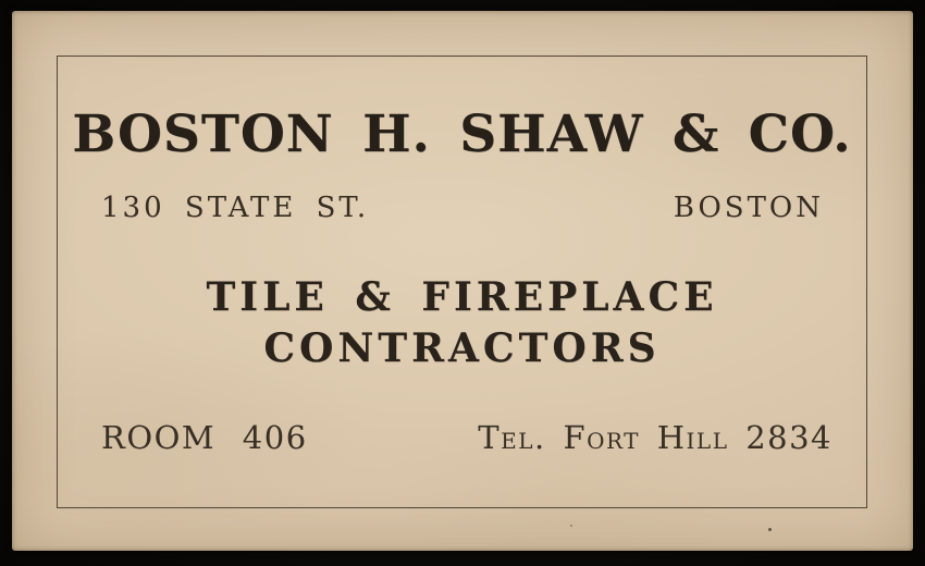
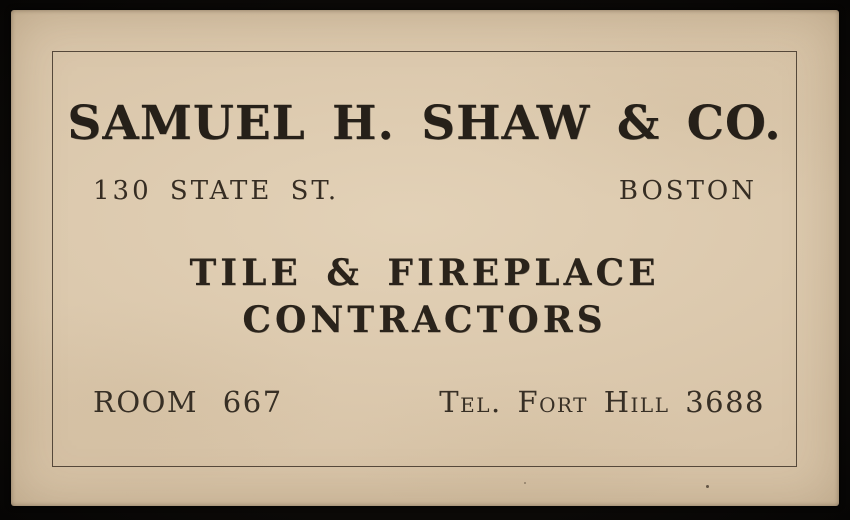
- BOSTON H. SHAW & CO.
+ SAMUEL H. SHAW & CO.
  130 STATE ST.
  BOSTON
  TILE & FIREPLACE
  CONTRACTORS
- ROOM 406
+ ROOM 667
- Tel. Fort Hill 2834
+ Tel. Fort Hill 3688
